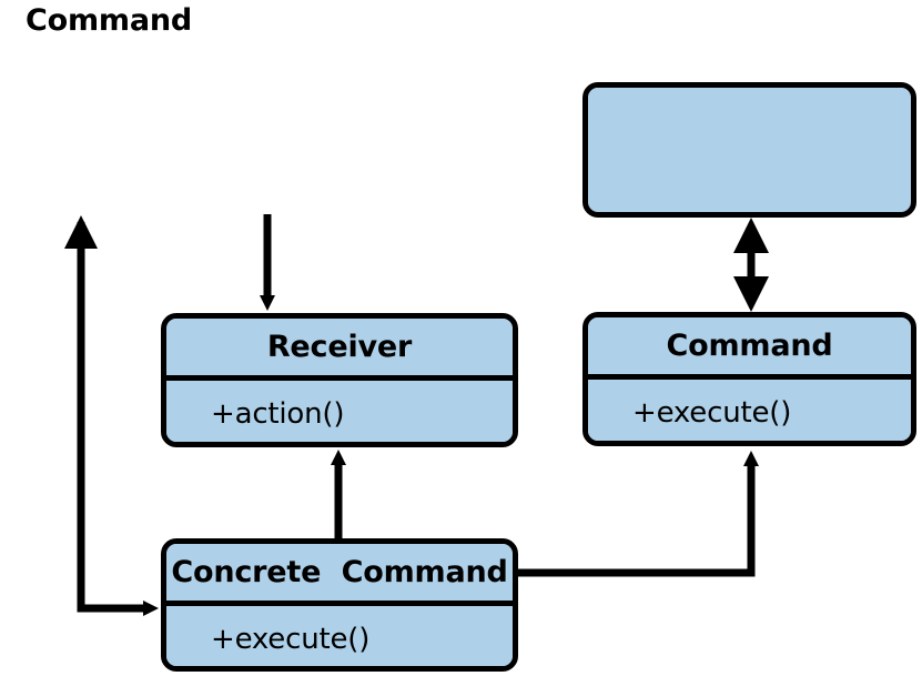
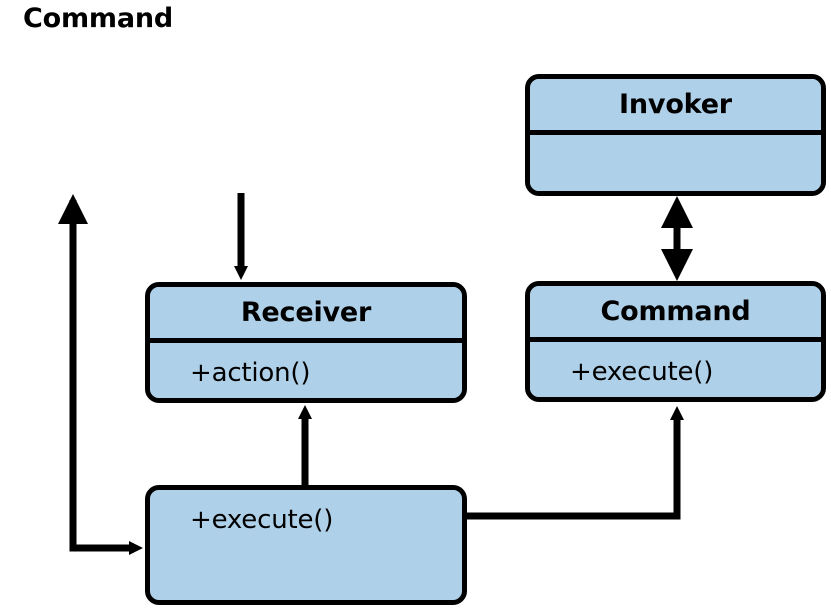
  Command
+ Invoker
  Receiver
  +action()
  Command
  +execute()
- Concrete Command
  +execute()
